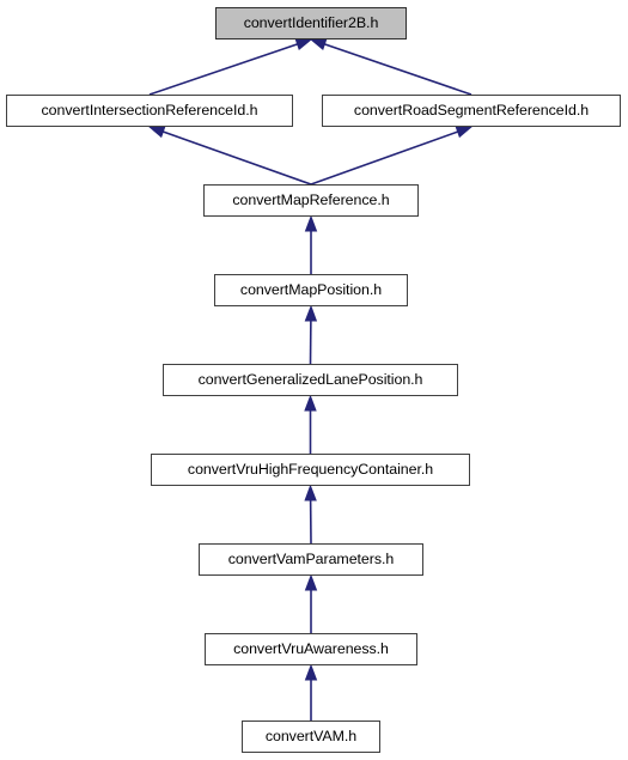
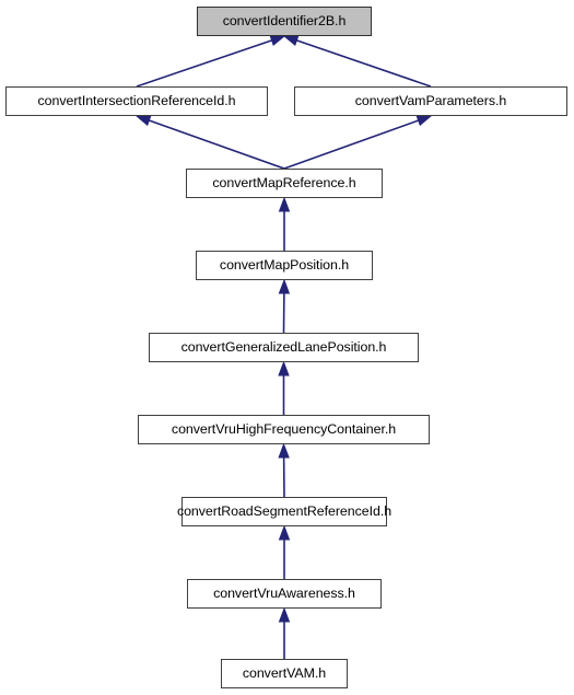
  convertIdentifier2B.h
  convertIntersectionReferenceId.h
- convertRoadSegmentReferenceId.h
+ convertVamParameters.h
  convertMapReference.h
  convertMapPosition.h
  convertGeneralizedLanePosition.h
  convertVruHighFrequencyContainer.h
- convertVamParameters.h
+ convertRoadSegmentReferenceId.h
  convertVruAwareness.h
  convertVAM.h
